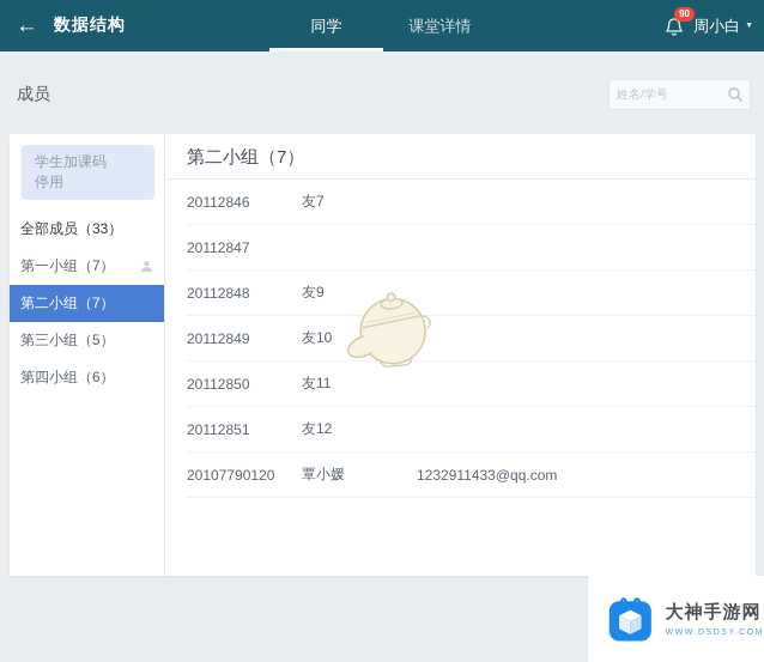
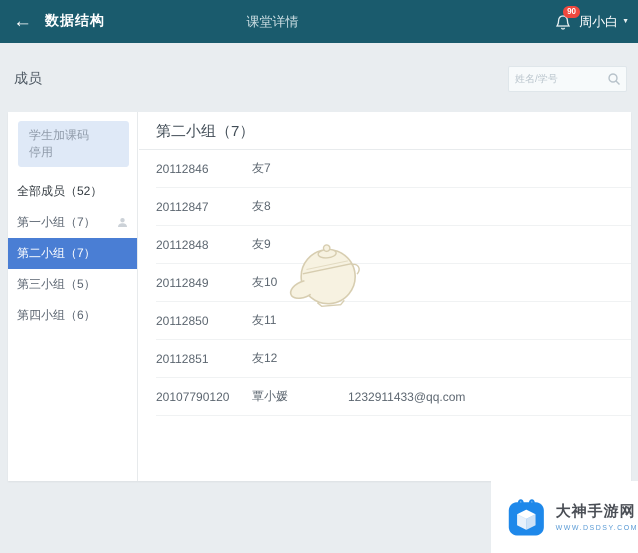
  ←
  数据结构
- 同学
  课堂详情
  90
  周小白
  成员
  姓名/学号
  学生加课码
  停用
- 全部成员（33）
+ 全部成员（52）
  第一小组（7）
  第二小组（7）
  第三小组（5）
  第四小组（6）
  第二小组（7）
  20112846
  友7
  20112847
+ 友8
  20112848
  友9
  20112849
  友10
  20112850
  友11
  20112851
  友12
  20107790120
  覃小媛
  1232911433@qq.com
  大神手游网
